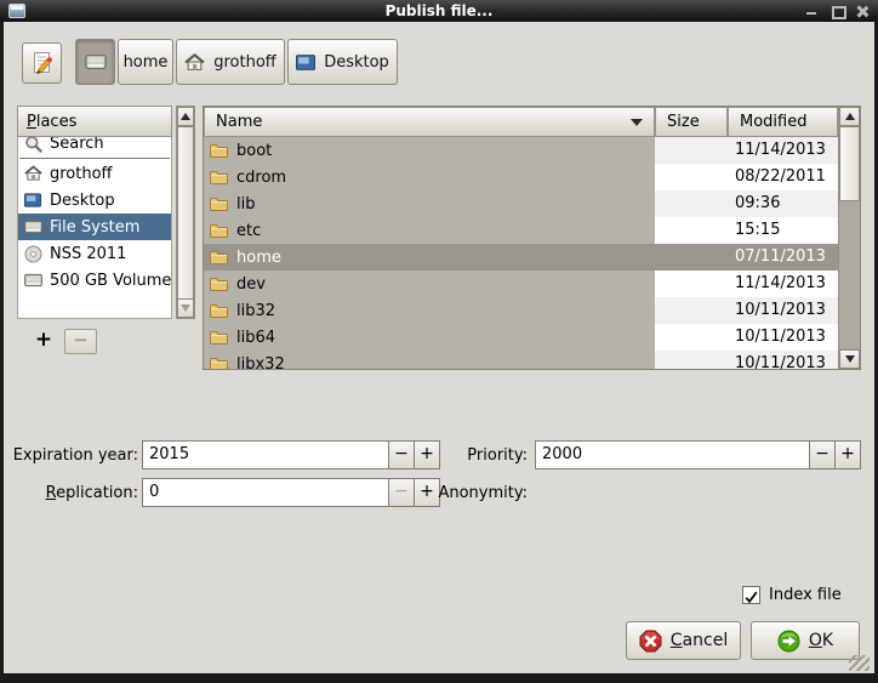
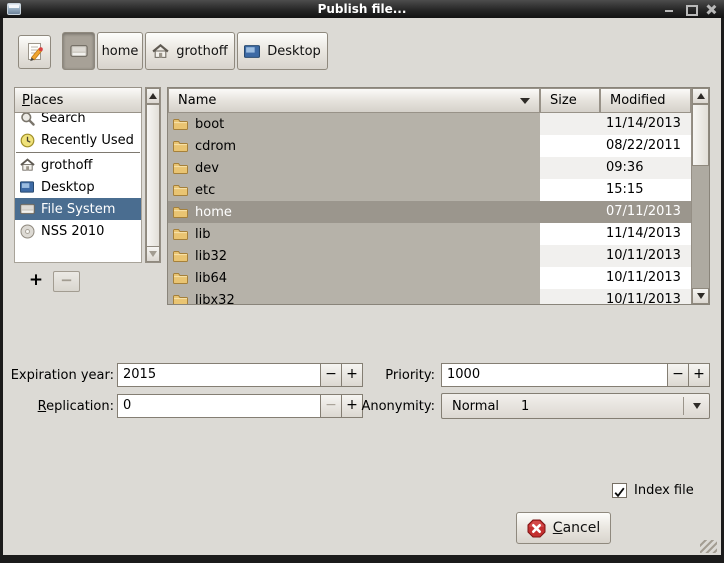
  Publish file...
  home
  grothoff
  Desktop
  Places
  Search
+ Recently Used
  grothoff
  Desktop
  File System
- NSS 2011
+ NSS 2010
- 500 GB Volume
  +
  −
  Name
  Size
  Modified
  boot
  11/14/2013
  cdrom
  08/22/2011
- lib
+ dev
  09:36
  etc
  15:15
  home
  07/11/2013
- dev
+ lib
  11/14/2013
  lib32
  10/11/2013
  lib64
  10/11/2013
  libx32
  10/11/2013
  Expiration year:
  2015
  −
  +
  Priority:
- 2000
+ 1000
  −
  +
  Replication:
  0
  −
  +
  Anonymity:
+ Normal
+ 1
  Index file
  Cancel
- OK
